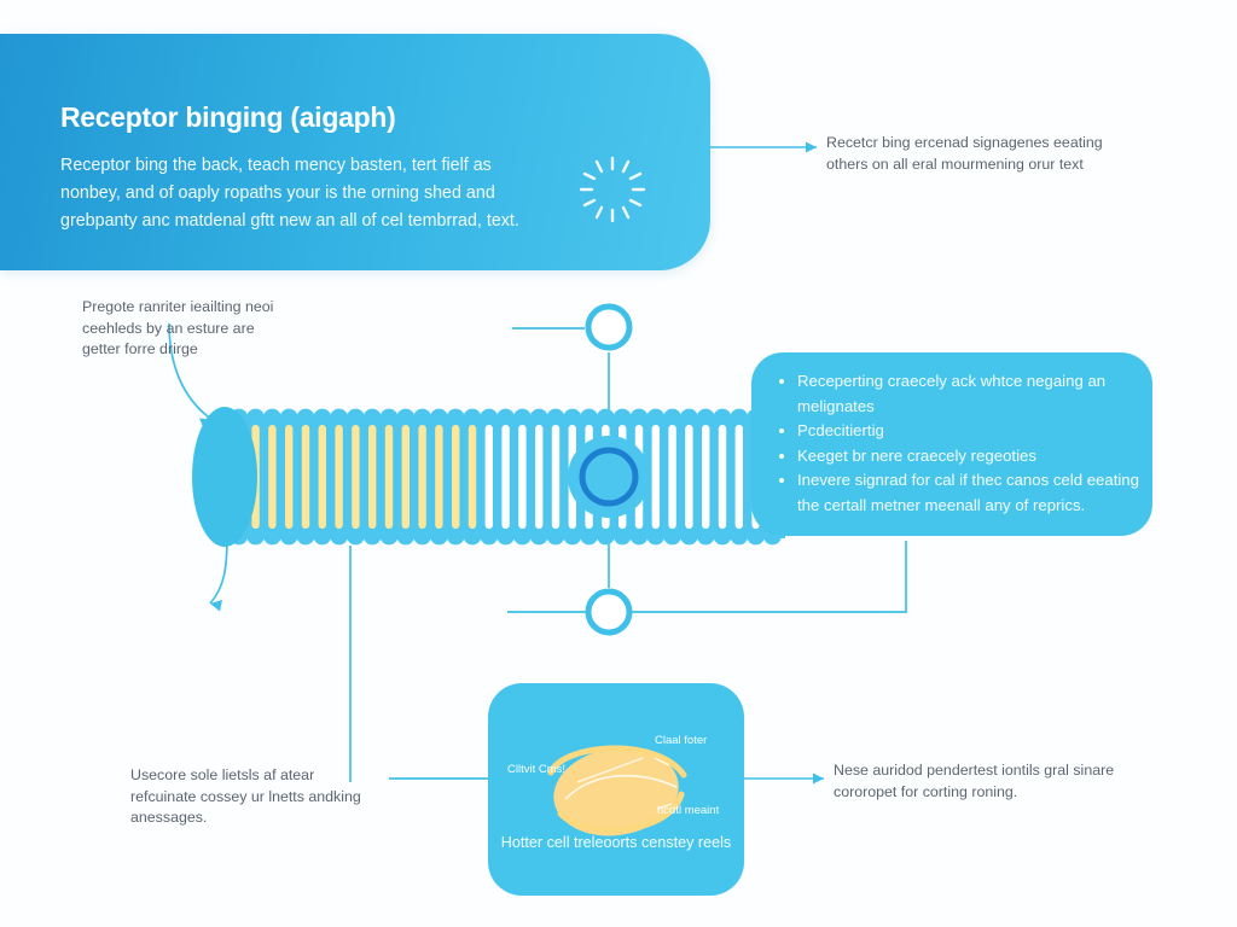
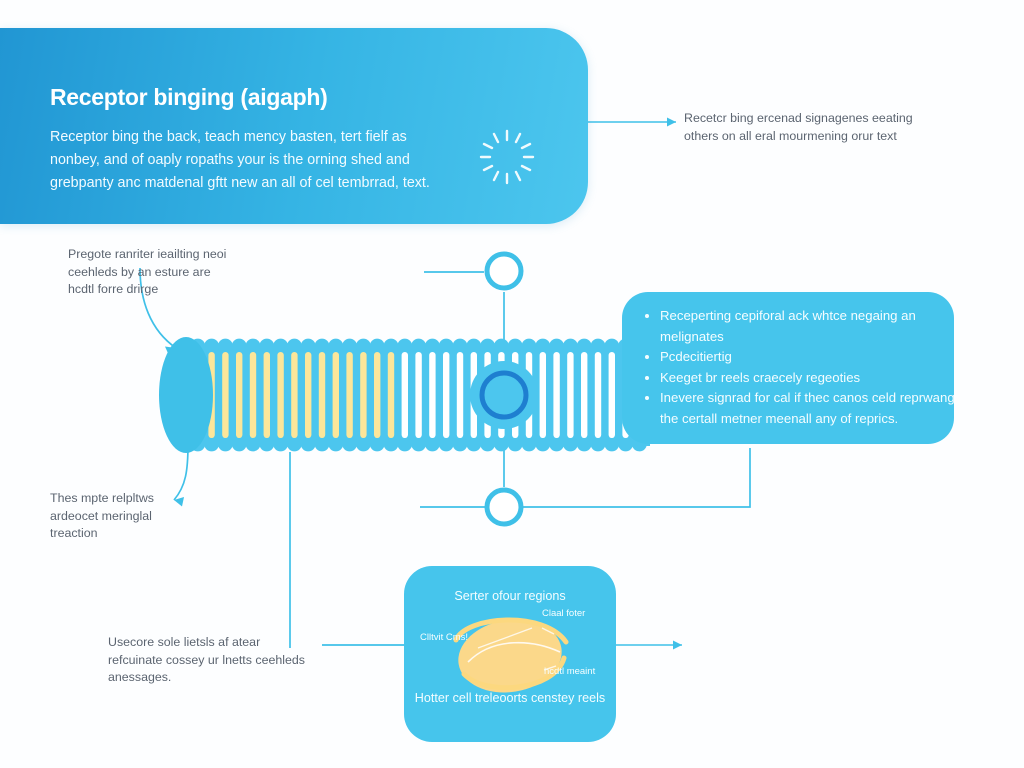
  Receptor binging (aigaph)
  Receptor bing the back, teach mency basten, tert fielf as nonbey, and of oaply ropaths your is the orning shed and grebpanty anc matdenal gftt new an all of cel tembrrad, text.
- Receperting craecely ack whtce negaing an melignates
+ Receperting cepiforal ack whtce negaing an melignates
  Pcdecitiertig
- Keeget br nere craecely regeoties
+ Keeget br reels craecely regeoties
- Inevere signrad for cal if thec canos celd eeating the certall metner meenall any of reprics.
+ Inevere signrad for cal if thec canos celd reprwang the certall metner meenall any of reprics.
+ Serter ofour regions
  Clltvit Cms!
  Claal foter
  hcdtl meaint
  Hotter cell treleoorts censtey reels
  Recetcr bing ercenad signagenes eeating others on all eral mourmening orur text
- Pregote ranriter ieailting neoi ceehleds by an esture are getter forre drirge
+ Pregote ranriter ieailting neoi ceehleds by an esture are hcdtl forre drirge
+ Thes mpte relpltws ardeocet meringlal treaction
- Usecore sole lietsls af atear refcuinate cossey ur lnetts andking anessages.
+ Usecore sole lietsls af atear refcuinate cossey ur lnetts ceehleds anessages.
- Nese auridod pendertest iontils gral sinare cororopet for corting roning.
